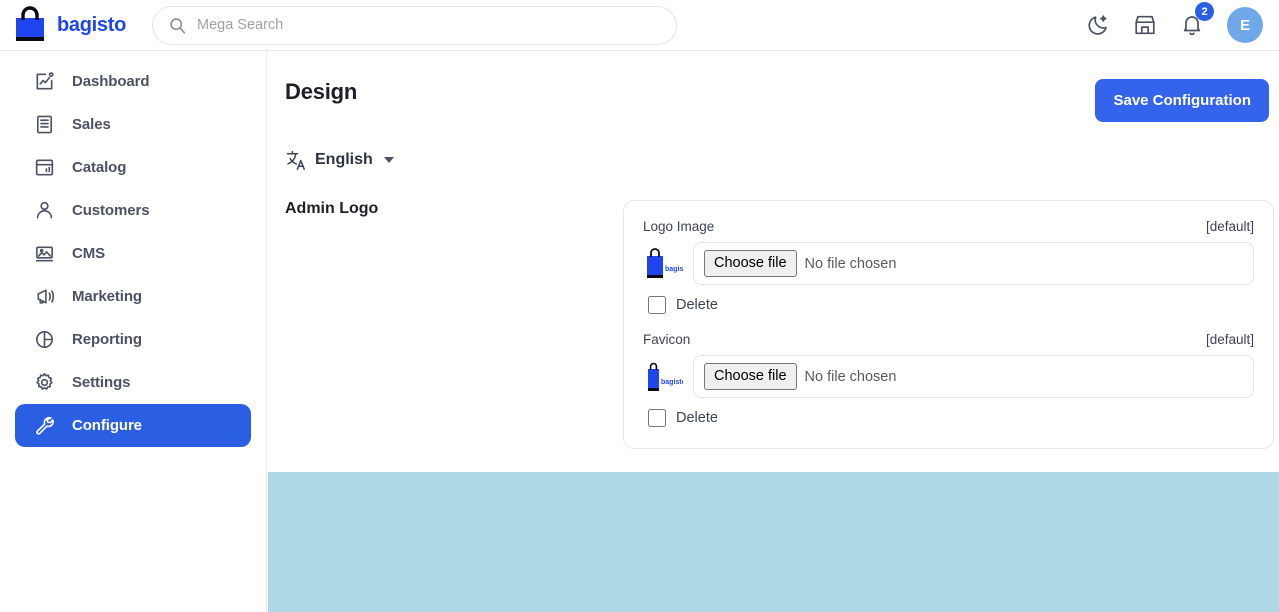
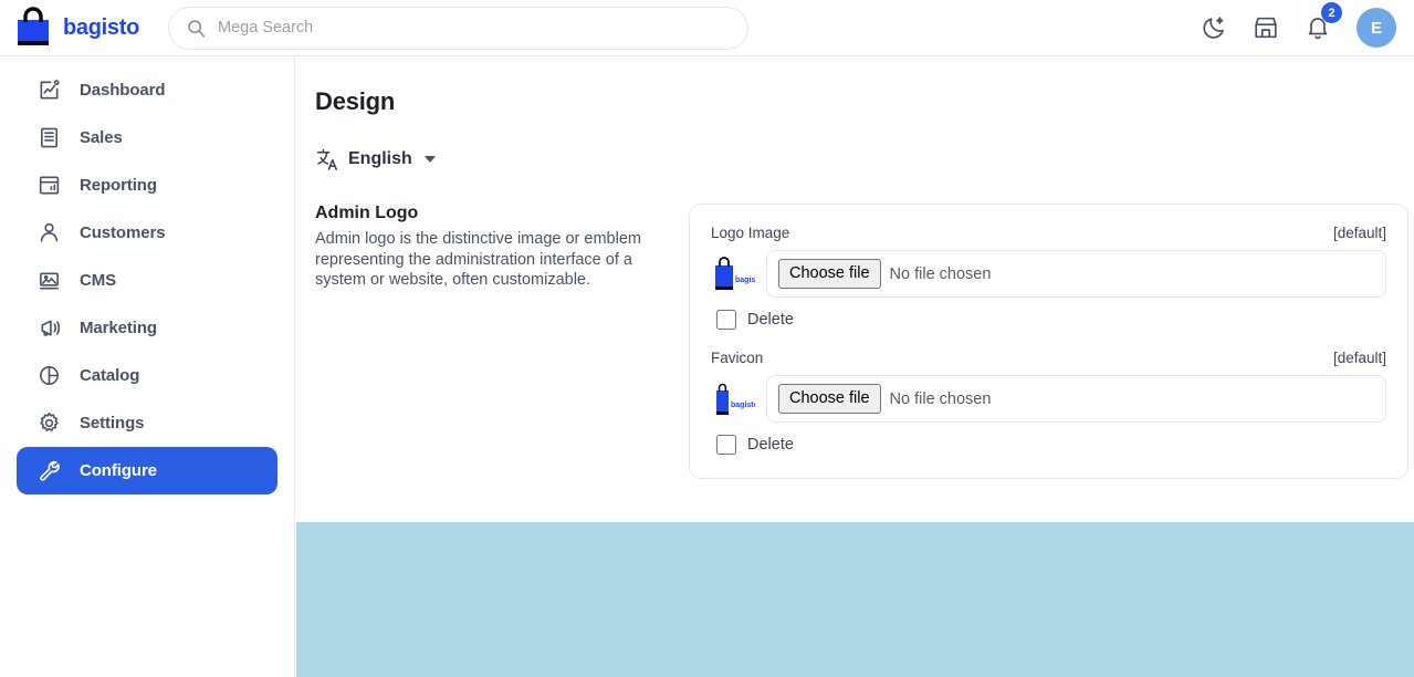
  bagisto
  Mega Search
  2
  E
  Dashboard
  Sales
- Catalog
+ Reporting
  Customers
  CMS
  Marketing
- Reporting
+ Catalog
  Settings
  Configure
  Design
- Save Configuration
  English
  Admin Logo
+ Admin logo is the distinctive image or emblem representing the administration interface of a system or website, often customizable.
  Logo Image
  [default]
  Choose file
  No file chosen
  Delete
  Favicon
  [default]
  Choose file
  No file chosen
  Delete
